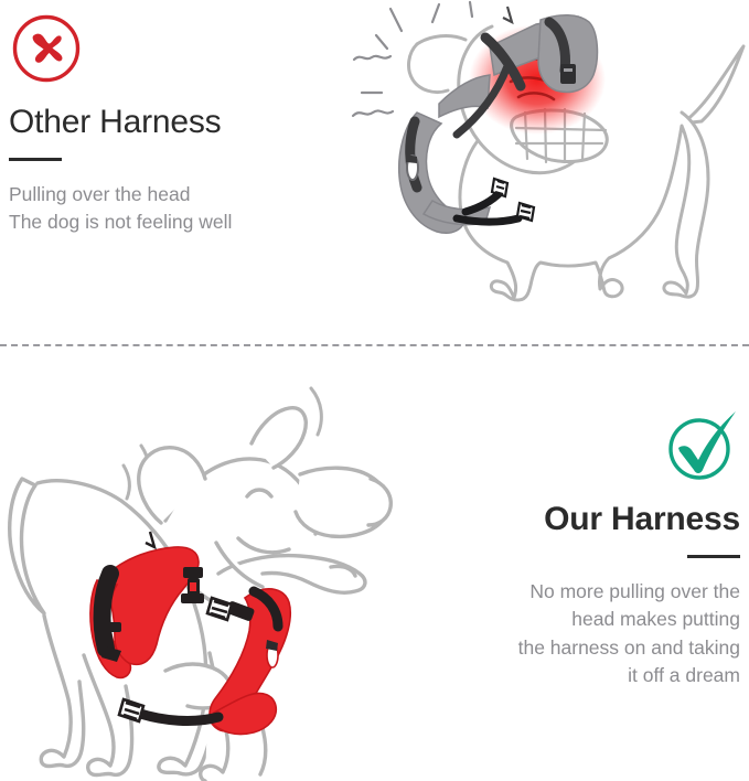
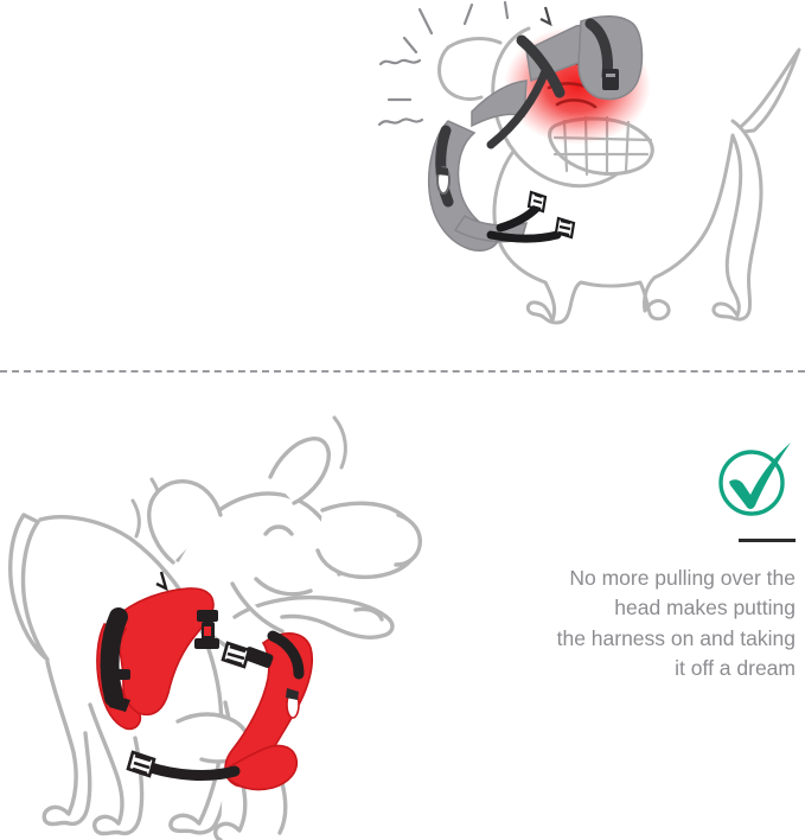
- Other Harness
- Pulling over the head
- The dog is not feeling well
- Our Harness
  No more pulling over the
  head makes putting
  the harness on and taking
  it off a dream
